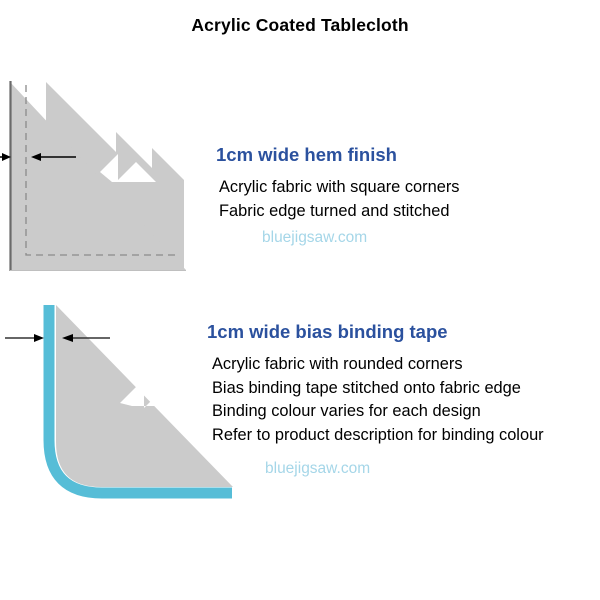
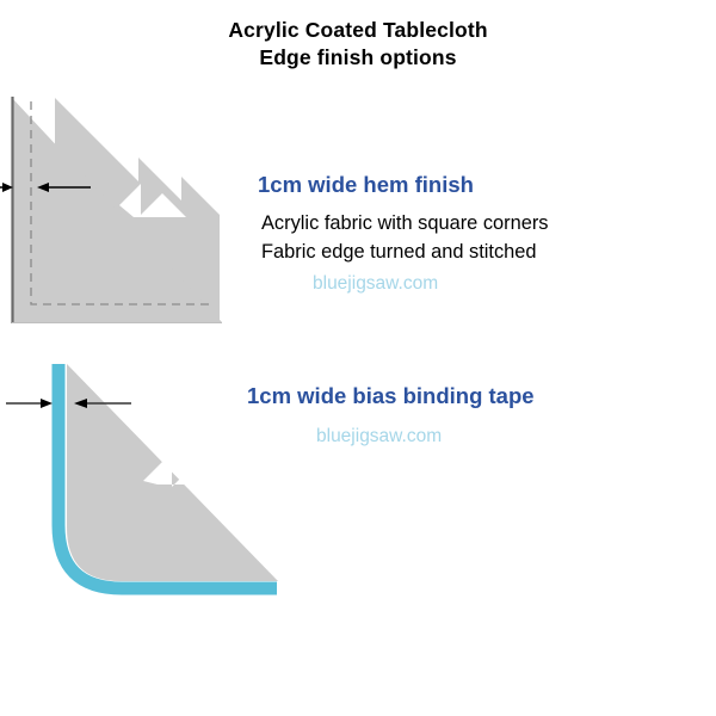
  Acrylic Coated Tablecloth
+ Edge finish options
  1cm wide hem finish
  Acrylic fabric with square corners
  Fabric edge turned and stitched
  bluejigsaw.com
  1cm wide bias binding tape
- Acrylic fabric with rounded corners
- Bias binding tape stitched onto fabric edge
- Binding colour varies for each design
- Refer to product description for binding colour
  bluejigsaw.com
